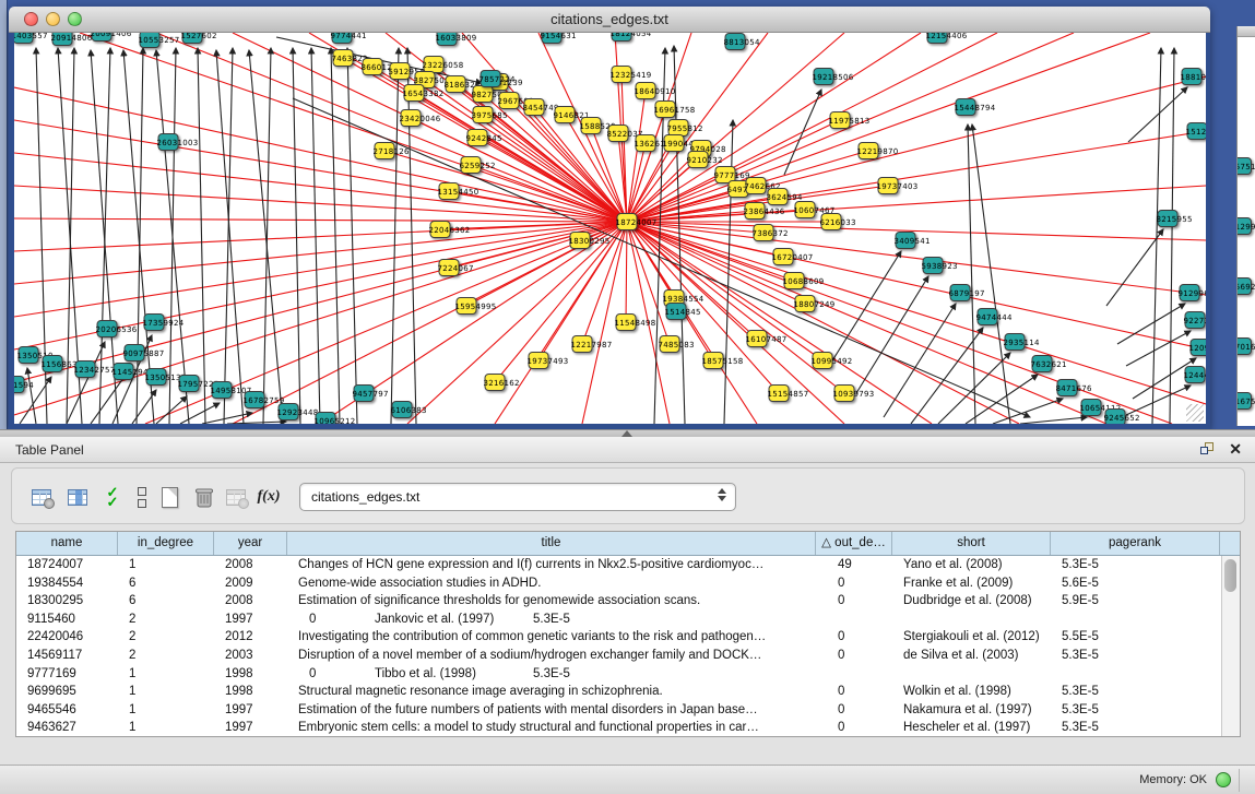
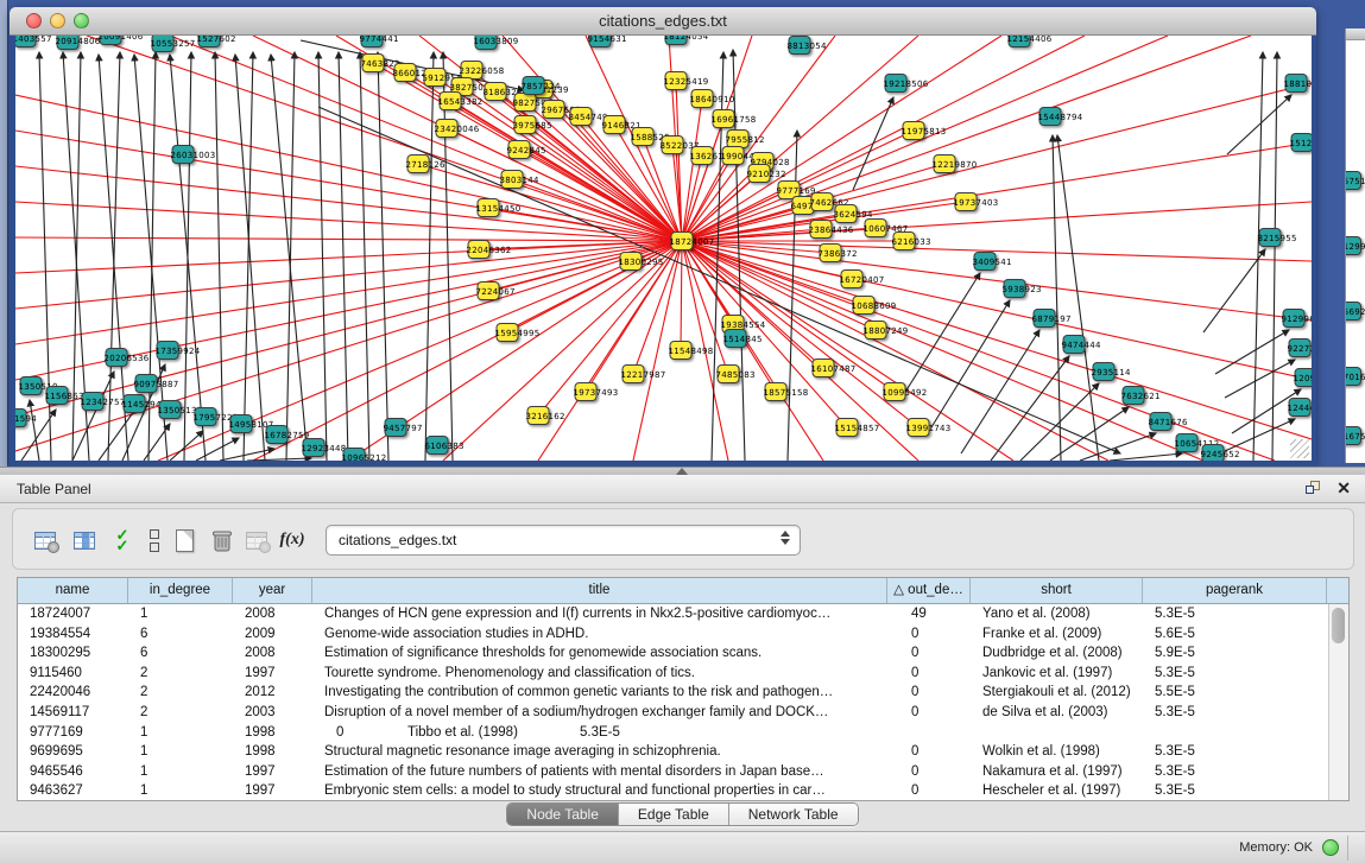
  citations_edges.txt
  18724007
  746382
  86601
  59129
  23226058
  382750
  818632
  98275
  16543382
  29676
  845474
  3975685
  23420046
  9146821
  15885
  852203
  13626
  12325419
  18640910
  16961758
  7955812
  19904
  9794028
  9210232
  2718126
  9242845
- 6259252
+ 3803144
  9777169
  7462662
  3624594
  23864436
  10607467
  6216033
  7386372
  16720407
  10688609
  18807249
  19384554
  18300295
  13154450
  22046362
  7224067
  15954995
  11548498
  12217987
  19737493
  7485083
  18575158
  16107487
  3216162
  10995492
- 10939793
+ 13991743
  15154857
  11975813
  12219870
  19737403
  1403557
  20914806
  20091406
  10553257
  1527602
  9774441
  16033809
  7857224
  8813054
  19218506
  18124054
  12154406
  15448794
  9154631
  13505
  115686
  1234275
  114519
  135051
  179572
  1495810
  16782759
  1292344
  20206536
  17359924
  90975887
  26031003
  9457797
  6106383
  10965212
  1514845
  3409541
  5938923
  6879197
  9474444
  2935114
  7632621
  8471676
  9245652
  8215955
  91299
  Table Panel
  ✕
  ✓
  ✓
  f(x)
  citations_edges.txt
  name
  in_degree
  year
  title
  △ out_de…
  short
  pagerank
  18724007
  1
  2008
  Changes of HCN gene expression and I(f) currents in Nkx2.5-positive cardiomyoc…
  49
  Yano et al. (2008)
  5.3E-5
  19384554
  6
  2009
  Genome-wide association studies in ADHD.
  0
  Franke et al. (2009)
  5.6E-5
  18300295
  6
  2008
  Estimation of significance thresholds for genomewide association scans.
  0
  Dudbridge et al. (2008)
  5.9E-5
  9115460
  2
  1997
+ Tourette syndrome. Phenomenology and classification of tics.
  0
  Jankovic et al. (1997)
  5.3E-5
  22420046
  2
  2012
  Investigating the contribution of common genetic variants to the risk and pathogen…
  0
  Stergiakouli et al. (2012)
  5.5E-5
  14569117
  2
  2003
  Disruption of a novel member of a sodium/hydrogen exchanger family and DOCK…
  0
  de Silva et al. (2003)
  5.3E-5
  9777169
  1
  1998
  0
  Tibbo et al. (1998)
  5.3E-5
  9699695
  1
  1998
  Structural magnetic resonance image averaging in schizophrenia.
  0
  Wolkin et al. (1998)
  5.3E-5
  9465546
  1
  1997
  Estimation of the future numbers of patients with mental disorders in Japan base…
  0
  Nakamura et al. (1997)
  5.3E-5
  9463627
  1
  1997
  Embryonic stem cells: a model to study structural and functional properties in car…
  0
  Hescheler et al. (1997)
  5.3E-5
+ Node Table
+ Edge Table
+ Network Table
  Memory: OK
